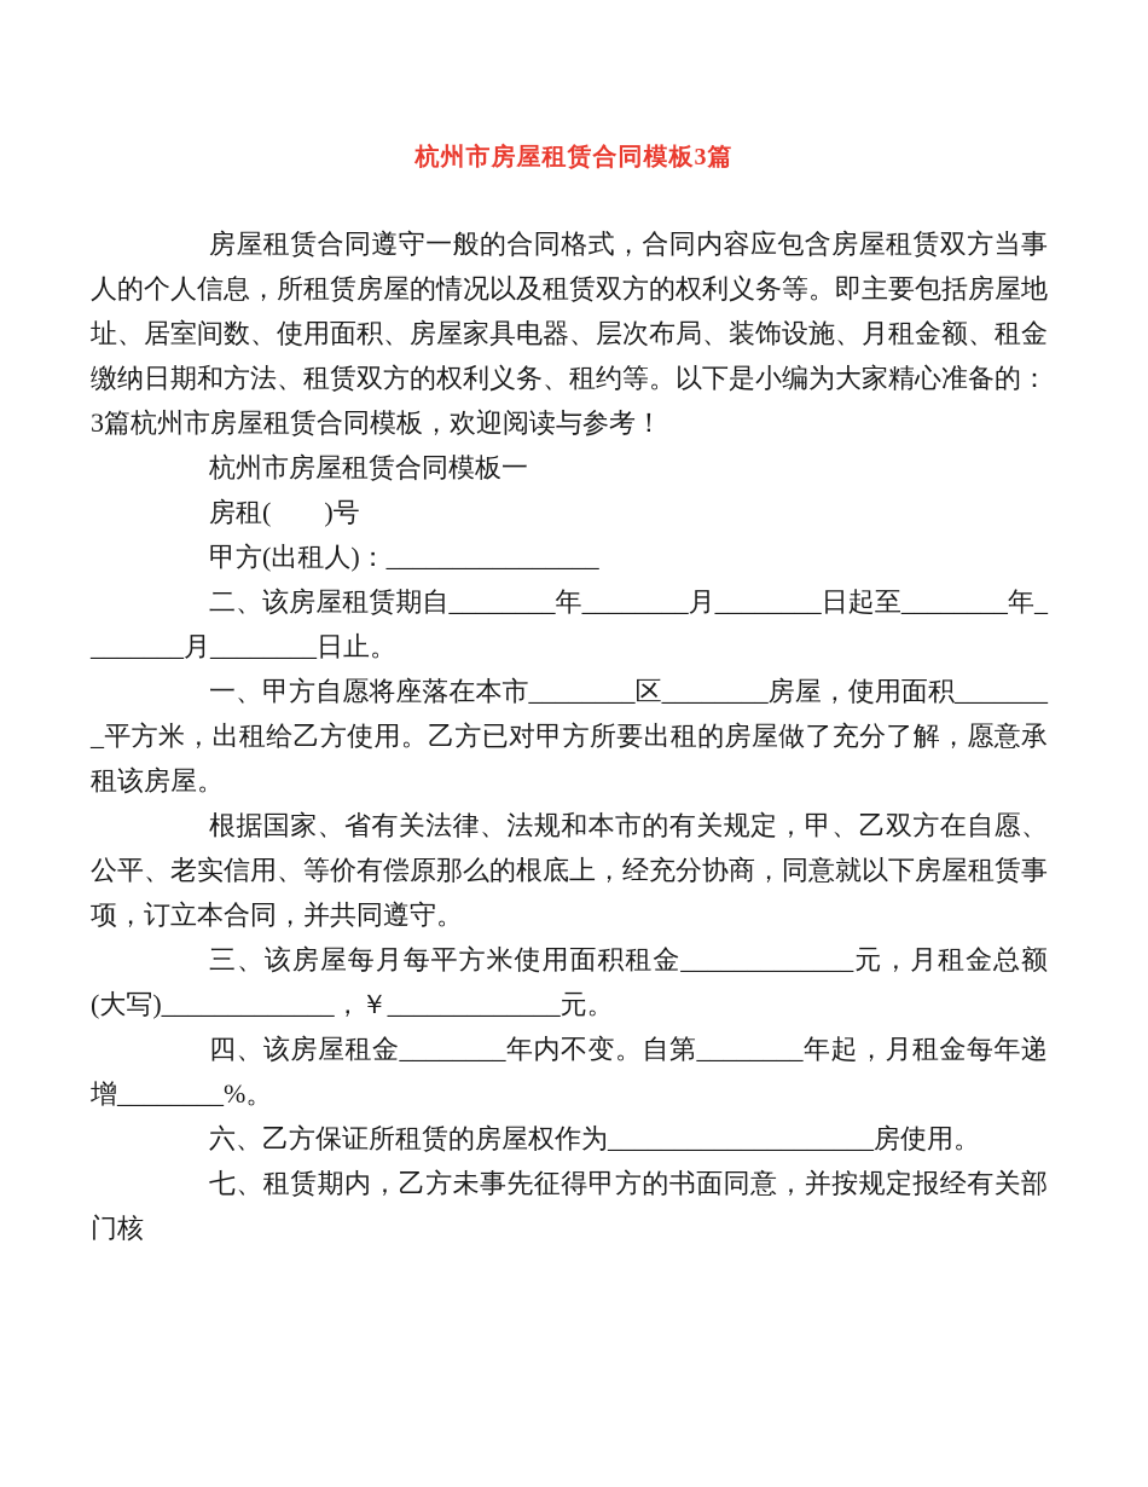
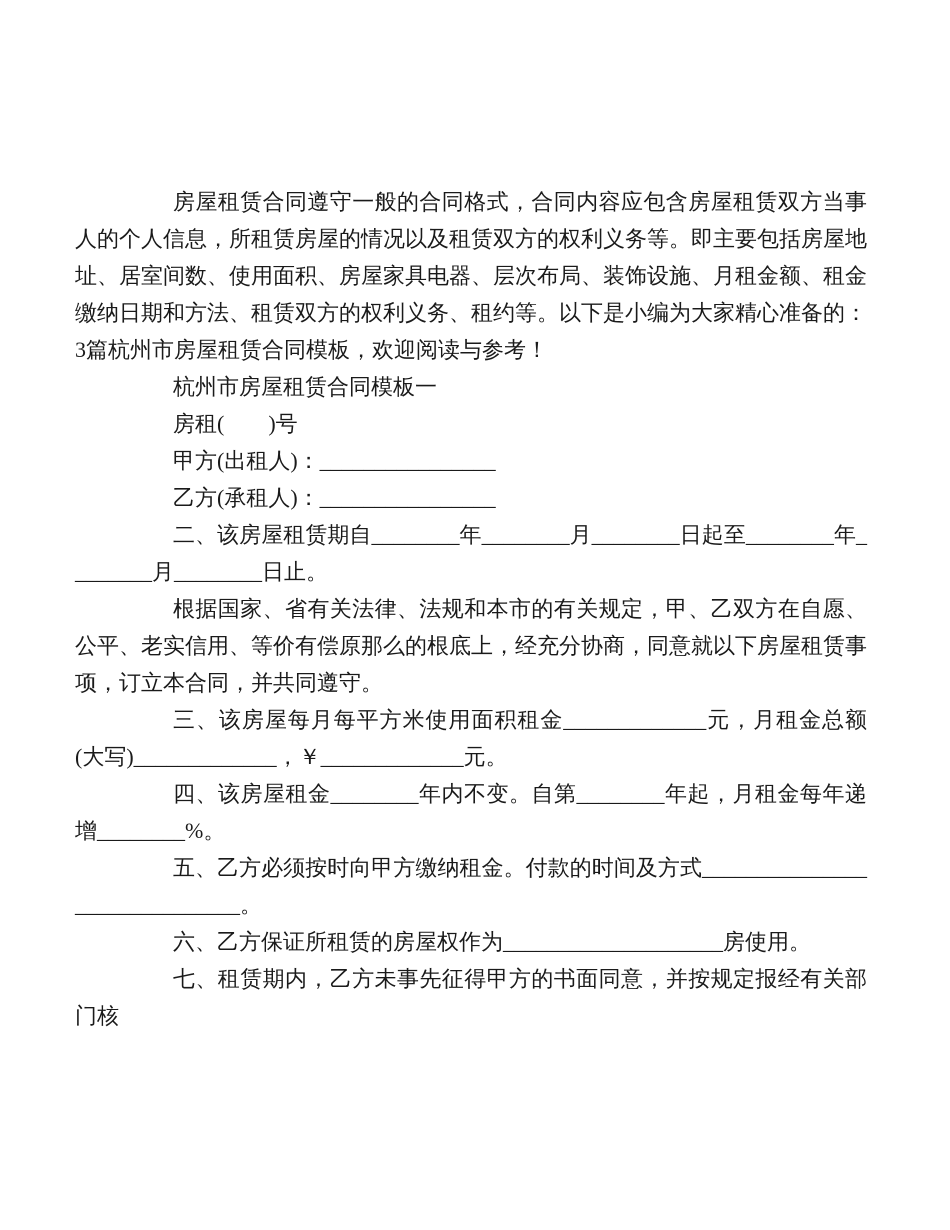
- 杭州市房屋租赁合同模板3篇
  房屋租赁合同遵守一般的合同格式，合同内容应包含房屋租赁双方当事人的个人信息，所租赁房屋的情况以及租赁双方的权利义务等。即主要包括房屋地址、居室间数、使用面积、房屋家具电器、层次布局、装饰设施、月租金额、租金缴纳日期和方法、租赁双方的权利义务、租约等。以下是小编为大家精心准备的：3篇杭州市房屋租赁合同模板，欢迎阅读与参考！
  杭州市房屋租赁合同模板一
  房租( )号
  甲方(出租人)：________________
+ 乙方(承租人)：________________
  二、该房屋租赁期自________年________月________日起至________年________月________日止。
- 一、甲方自愿将座落在本市________区________房屋，使用面积________平方米，出租给乙方使用。乙方已对甲方所要出租的房屋做了充分了解，愿意承租该房屋。
  根据国家、省有关法律、法规和本市的有关规定，甲、乙双方在自愿、公平、老实信用、等价有偿原那么的根底上，经充分协商，同意就以下房屋租赁事项，订立本合同，并共同遵守。
  三、该房屋每月每平方米使用面积租金_____________元，月租金总额(大写)_____________，￥_____________元。
  四、该房屋租金________年内不变。自第________年起，月租金每年递增________%。
+ 五、乙方必须按时向甲方缴纳租金。付款的时间及方式______________________________。
  六、乙方保证所租赁的房屋权作为____________________房使用。
  七、租赁期内，乙方未事先征得甲方的书面同意，并按规定报经有关部门核
